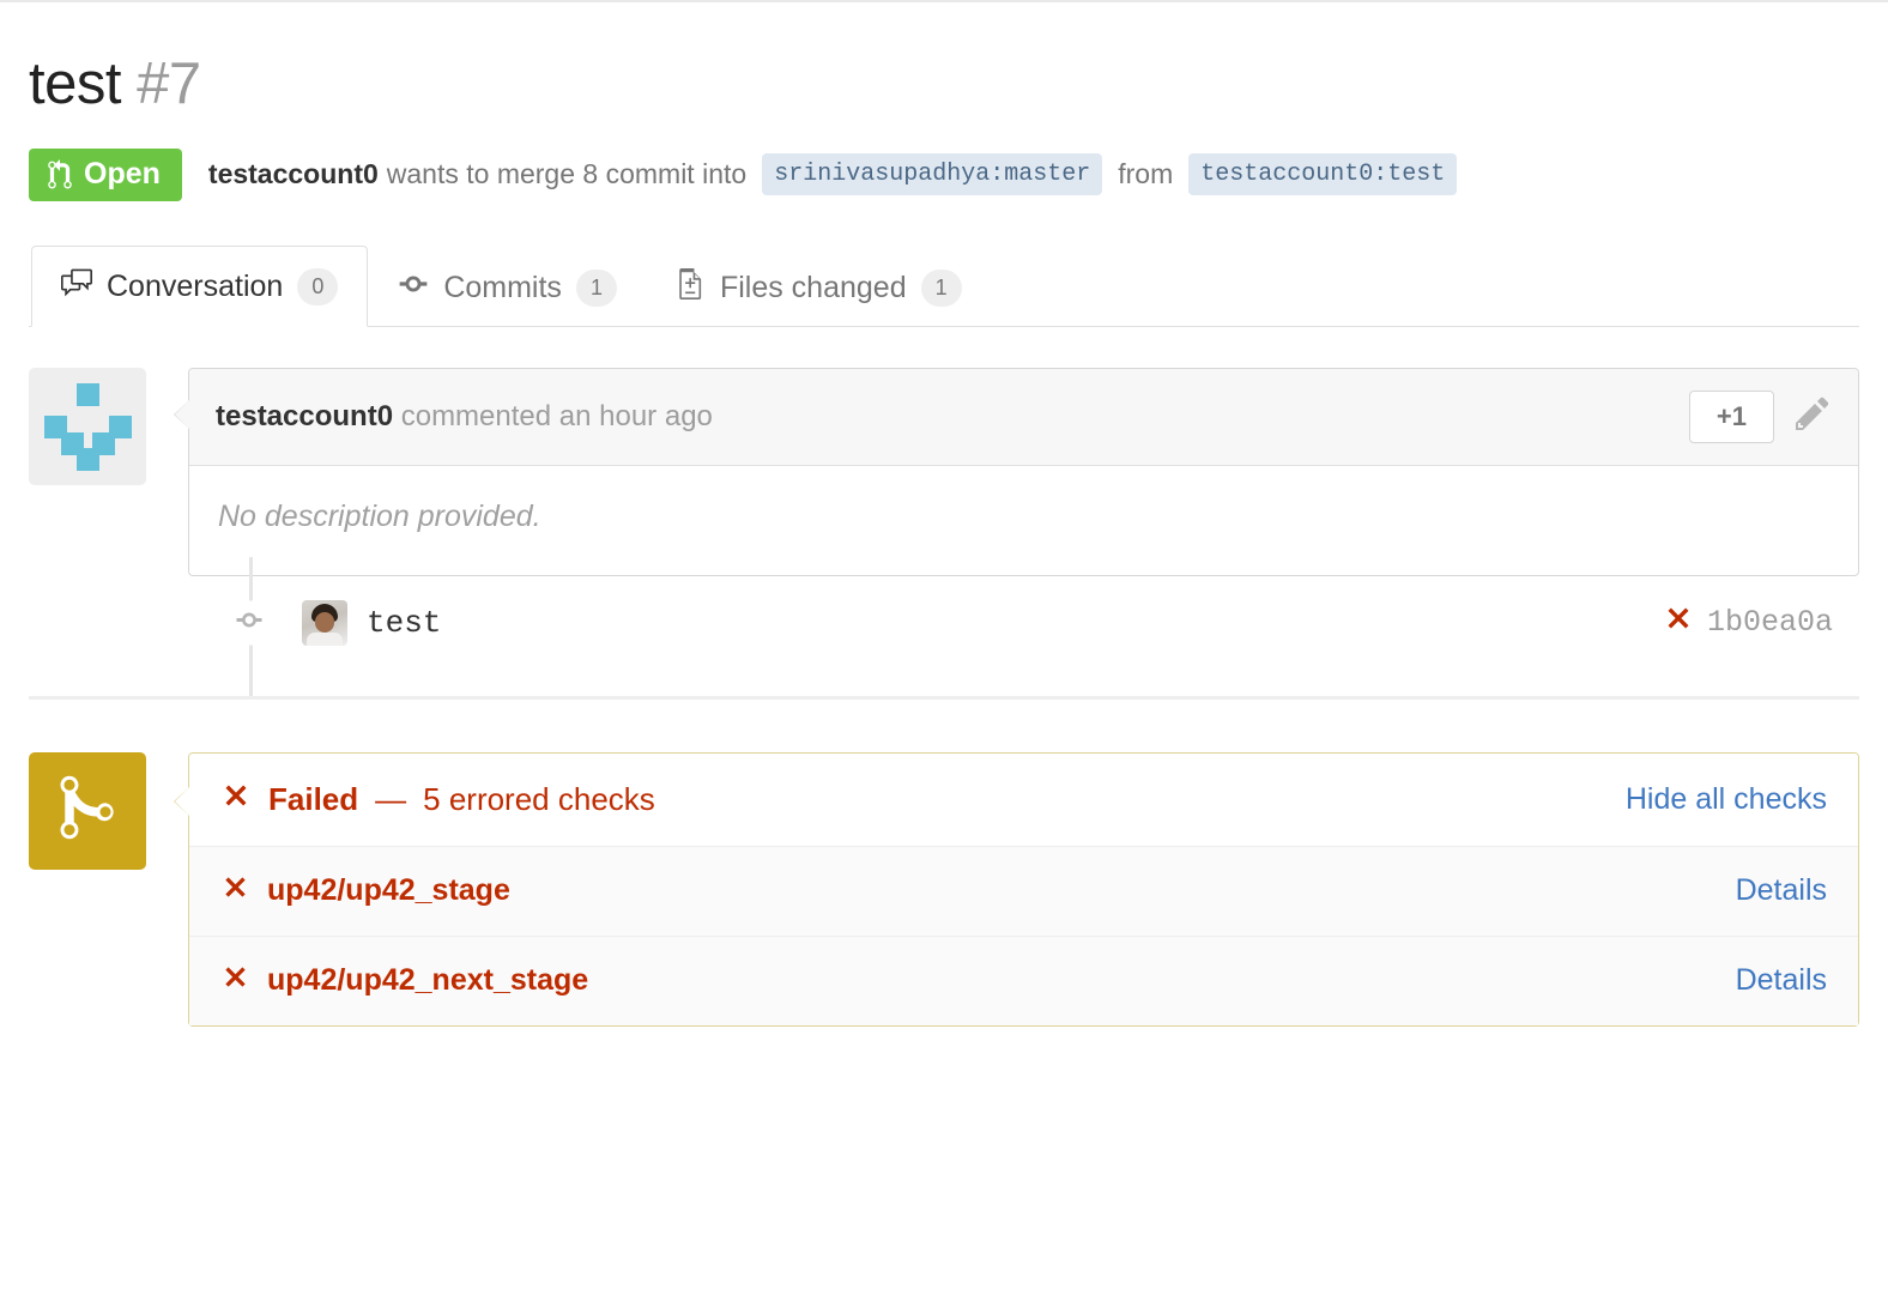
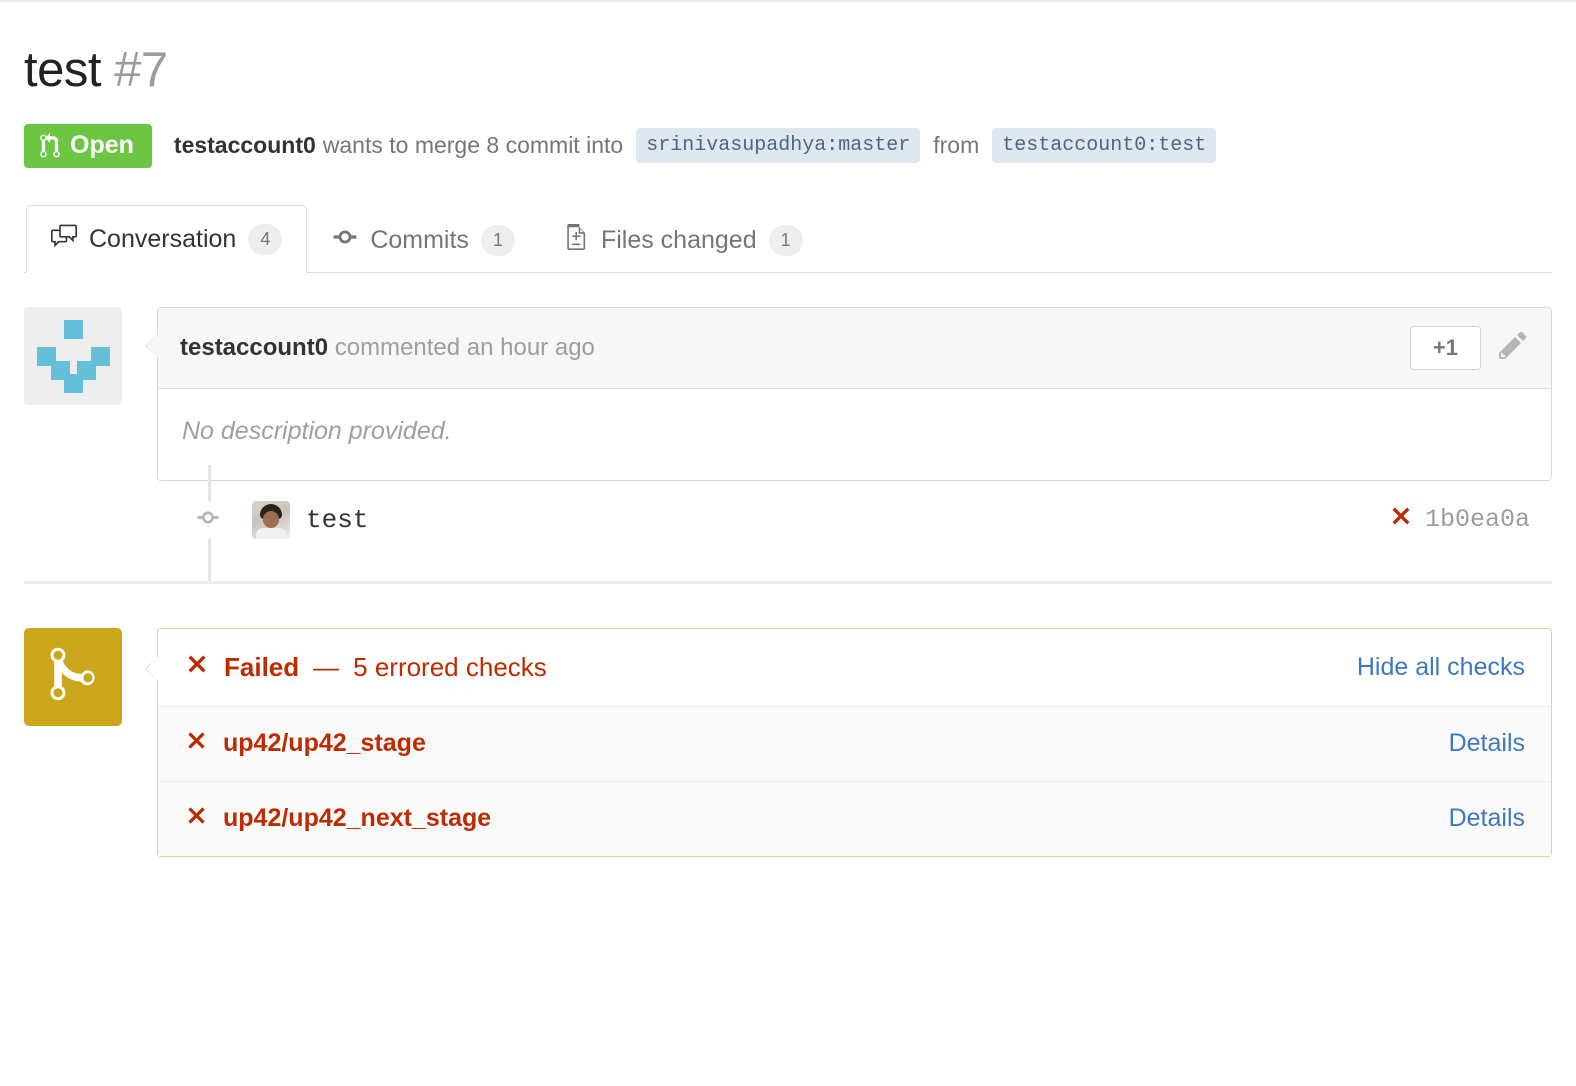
  test #7
  Open
  testaccount0
  wants to merge 8 commit into
  srinivasupadhya:master
  from
  testaccount0:test
  Conversation
- 0
+ 4
  Commits
  1
  Files changed
  1
  testaccount0 commented an hour ago
  +1
  No description provided.
  test
  1b0ea0a
  Failed
  —
  5 errored checks
  Hide all checks
  up42/up42_stage
  Details
  up42/up42_next_stage
  Details
